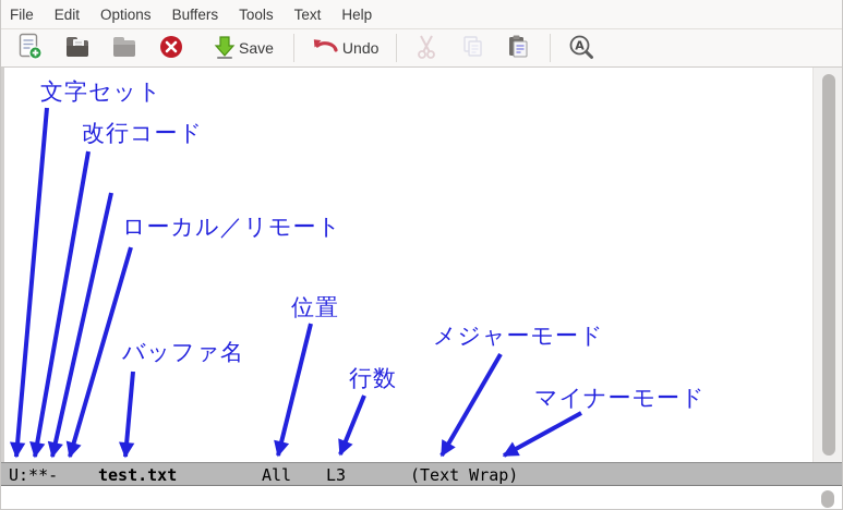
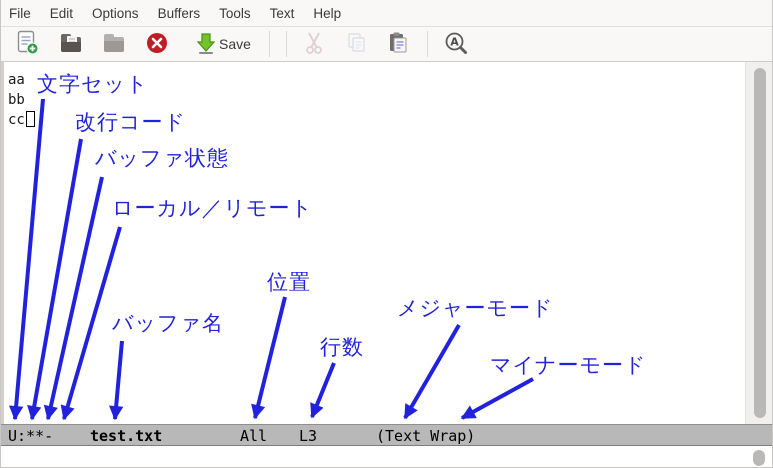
  File
  Edit
  Options
  Buffers
  Tools
  Text
  Help
  Save
- Undo
  A
+ aa
+ bb
+ cc
  文字セット
  改行コード
+ バッファ状態
  ローカル／リモート
  バッファ名
  位置
  行数
  メジャーモード
  マイナーモード
  U:**-
  test.txt
  All
  L3
  (Text Wrap)
